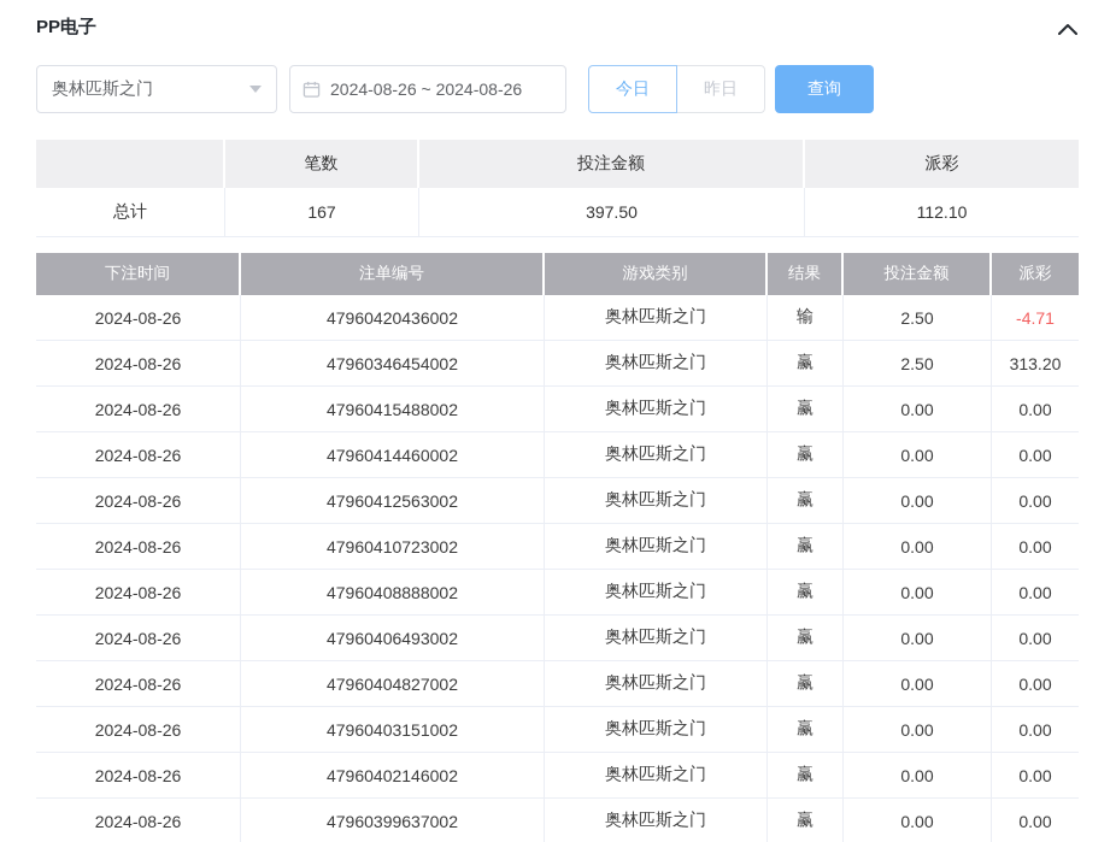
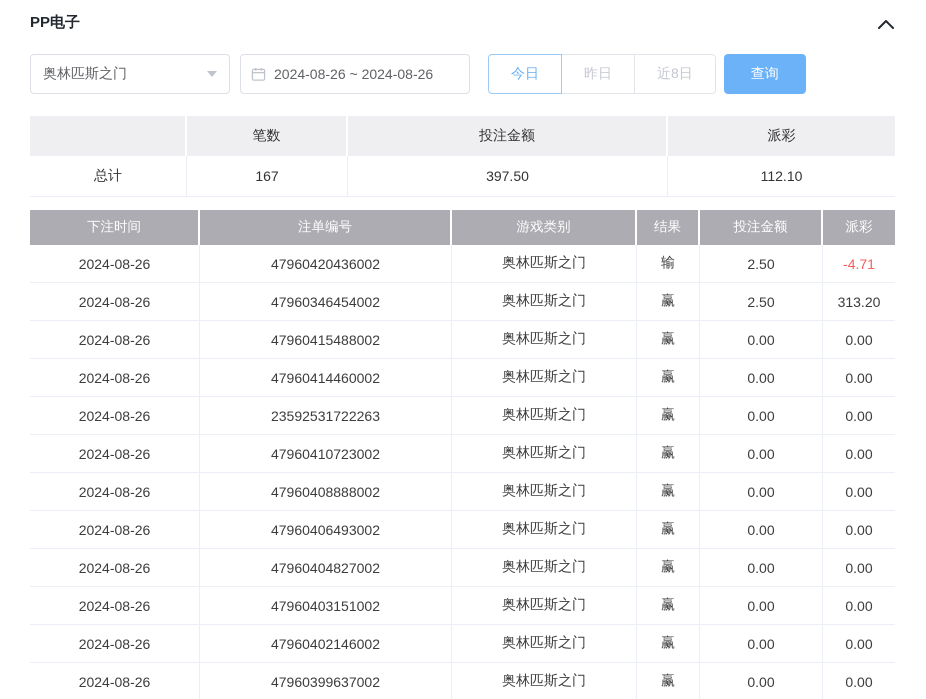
  PP电子
  奥林匹斯之门
  2024-08-26 ~ 2024-08-26
  今日
  昨日
+ 近8日
  查询
  	笔数	投注金额	派彩
  总计	167	397.50	112.10
  下注时间	注单编号	游戏类别	结果	投注金额	派彩
  2024-08-26	47960420436002	奥林匹斯之门	输	2.50	-4.71
  2024-08-26	47960346454002	奥林匹斯之门	赢	2.50	313.20
  2024-08-26	47960415488002	奥林匹斯之门	赢	0.00	0.00
  2024-08-26	47960414460002	奥林匹斯之门	赢	0.00	0.00
- 2024-08-26	47960412563002	奥林匹斯之门	赢	0.00	0.00
+ 2024-08-26	23592531722263	奥林匹斯之门	赢	0.00	0.00
  2024-08-26	47960410723002	奥林匹斯之门	赢	0.00	0.00
  2024-08-26	47960408888002	奥林匹斯之门	赢	0.00	0.00
  2024-08-26	47960406493002	奥林匹斯之门	赢	0.00	0.00
  2024-08-26	47960404827002	奥林匹斯之门	赢	0.00	0.00
  2024-08-26	47960403151002	奥林匹斯之门	赢	0.00	0.00
  2024-08-26	47960402146002	奥林匹斯之门	赢	0.00	0.00
  2024-08-26	47960399637002	奥林匹斯之门	赢	0.00	0.00
